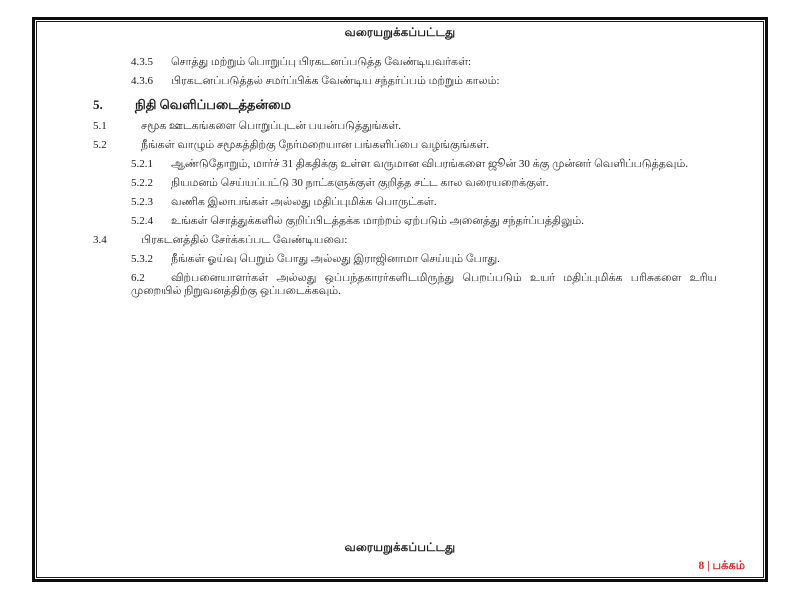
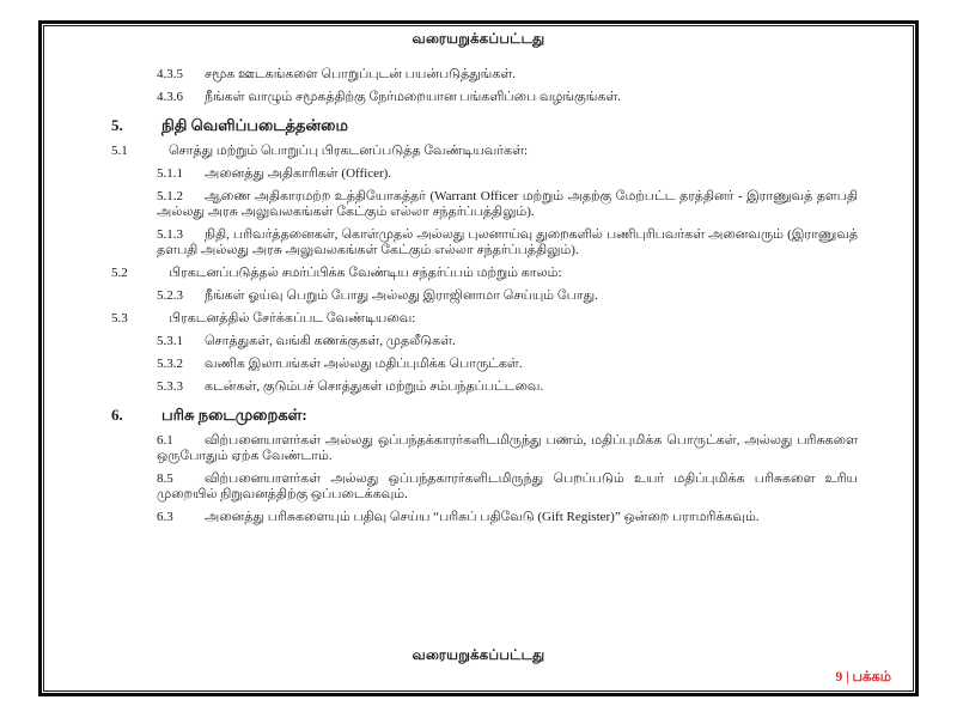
  வரையறுக்கப்பட்டது
- 4.3.5 சொத்து மற்றும் பொறுப்பு பிரகடனப்படுத்த வேண்டியவர்கள்:
+ 4.3.5 சமூக ஊடகங்களை பொறுப்புடன் பயன்படுத்துங்கள்.
- 4.3.6 பிரகடனப்படுத்தல் சமர்ப்பிக்க வேண்டிய சந்தர்ப்பம் மற்றும் காலம்:
+ 4.3.6 நீங்கள் வாழும் சமூகத்திற்கு நேர்மறையான பங்களிப்பை வழங்குங்கள்.
  5. நிதி வெளிப்படைத்தன்மை
- 5.1 சமூக ஊடகங்களை பொறுப்புடன் பயன்படுத்துங்கள்.
+ 5.1 சொத்து மற்றும் பொறுப்பு பிரகடனப்படுத்த வேண்டியவர்கள்:
+ 5.1.1 அனைத்து அதிகாரிகள் (Officer).
+ 5.1.2 ஆணை அதிகாரமற்ற உத்தியோகத்தர் (Warrant Officer மற்றும் அதற்கு மேற்பட்ட தரத்தினர் - இராணுவத் தளபதி அல்லது அரசு அலுவலகங்கள் கேட்கும் எல்லா சந்தர்ப்பத்திலும்).
+ 5.1.3 நிதி, பரிவர்த்தனைகள், கொள்முதல் அல்லது புலனாய்வு துறைகளில் பணிபுரிபவர்கள் அனைவரும் (இராணுவத் தளபதி அல்லது அரசு அலுவலகங்கள் கேட்கும் எல்லா சந்தர்ப்பத்திலும்).
- 5.2 நீங்கள் வாழும் சமூகத்திற்கு நேர்மறையான பங்களிப்பை வழங்குங்கள்.
+ 5.2 பிரகடனப்படுத்தல் சமர்ப்பிக்க வேண்டிய சந்தர்ப்பம் மற்றும் காலம்:
- 5.2.1 ஆண்டுதோறும், மார்ச் 31 திகதிக்கு உள்ள வருமான விபரங்களை ஜூன் 30 க்கு முன்னர் வெளிப்படுத்தவும்.
- 5.2.2 நியமனம் செய்யப்பட்டு 30 நாட்களுக்குள் குறித்த சட்ட கால வரையறைக்குள்.
- 5.2.3 வணிக இலாபங்கள் அல்லது மதிப்புமிக்க பொருட்கள்.
+ 5.2.3 நீங்கள் ஓய்வு பெறும் போது அல்லது இராஜினாமா செய்யும் போது.
- 5.2.4 உங்கள் சொத்துக்களில் குறிப்பிடத்தக்க மாற்றம் ஏற்படும் அனைத்து சந்தர்ப்பத்திலும்.
- 3.4 பிரகடனத்தில் சேர்க்கப்பட வேண்டியவை:
+ 5.3 பிரகடனத்தில் சேர்க்கப்பட வேண்டியவை:
+ 5.3.1 சொத்துகள், வங்கி கணக்குகள், முதலீடுகள்.
- 5.3.2 நீங்கள் ஓய்வு பெறும் போது அல்லது இராஜினாமா செய்யும் போது.
+ 5.3.2 வணிக இலாபங்கள் அல்லது மதிப்புமிக்க பொருட்கள்.
+ 5.3.3 கடன்கள், குடும்பச் சொத்துகள் மற்றும் சம்பந்தப்பட்டவை.
+ 6. பரிசு நடைமுறைகள்:
+ 6.1 விற்பனையாளர்கள் அல்லது ஒப்பந்தக்காரர்களிடமிருந்து பணம், மதிப்புமிக்க பொருட்கள், அல்லது பரிசுகளை ஒருபோதும் ஏற்க வேண்டாம்.
- 6.2 விற்பனையாளர்கள் அல்லது ஒப்பந்தகாரர்களிடமிருந்து பெறப்படும் உயர் மதிப்புமிக்க பரிசுகளை உரிய முறையில் நிறுவனத்திற்கு ஒப்படைக்கவும்.
+ 8.5 விற்பனையாளர்கள் அல்லது ஒப்பந்தகாரர்களிடமிருந்து பெறப்படும் உயர் மதிப்புமிக்க பரிசுகளை உரிய முறையில் நிறுவனத்திற்கு ஒப்படைக்கவும்.
+ 6.3 அனைத்து பரிசுகளையும் பதிவு செய்ய “பரிசுப் பதிவேடு (Gift Register)” ஒன்றை பராமரிக்கவும்.
  வரையறுக்கப்பட்டது
- 8 | பக்கம்
+ 9 | பக்கம்
